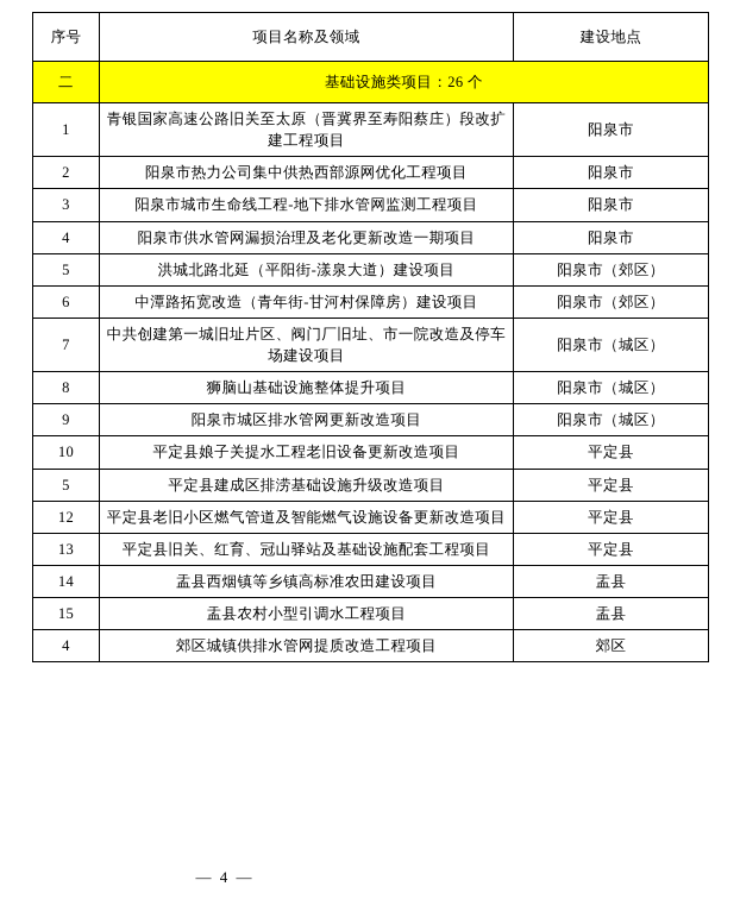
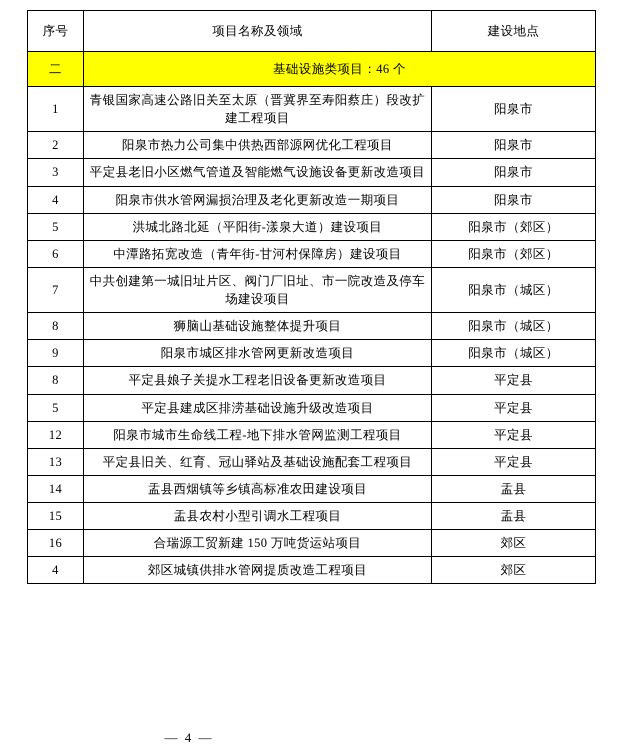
  序号	项目名称及领域	建设地点
- 二	基础设施类项目：26 个
+ 二	基础设施类项目：46 个
  1	青银国家高速公路旧关至太原（晋冀界至寿阳蔡庄）段改扩建工程项目	阳泉市
  2	阳泉市热力公司集中供热西部源网优化工程项目	阳泉市
- 3	阳泉市城市生命线工程-地下排水管网监测工程项目	阳泉市
+ 3	平定县老旧小区燃气管道及智能燃气设施设备更新改造项目	阳泉市
  4	阳泉市供水管网漏损治理及老化更新改造一期项目	阳泉市
  5	洪城北路北延（平阳街-漾泉大道）建设项目	阳泉市（郊区）
  6	中潭路拓宽改造（青年街-甘河村保障房）建设项目	阳泉市（郊区）
  7	中共创建第一城旧址片区、阀门厂旧址、市一院改造及停车场建设项目	阳泉市（城区）
  8	狮脑山基础设施整体提升项目	阳泉市（城区）
  9	阳泉市城区排水管网更新改造项目	阳泉市（城区）
- 10	平定县娘子关提水工程老旧设备更新改造项目	平定县
+ 8	平定县娘子关提水工程老旧设备更新改造项目	平定县
  5	平定县建成区排涝基础设施升级改造项目	平定县
- 12	平定县老旧小区燃气管道及智能燃气设施设备更新改造项目	平定县
+ 12	阳泉市城市生命线工程-地下排水管网监测工程项目	平定县
  13	平定县旧关、红育、冠山驿站及基础设施配套工程项目	平定县
  14	盂县西烟镇等乡镇高标准农田建设项目	盂县
  15	盂县农村小型引调水工程项目	盂县
+ 16	合瑞源工贸新建 150 万吨货运站项目	郊区
  4	郊区城镇供排水管网提质改造工程项目	郊区
  — 4 —
